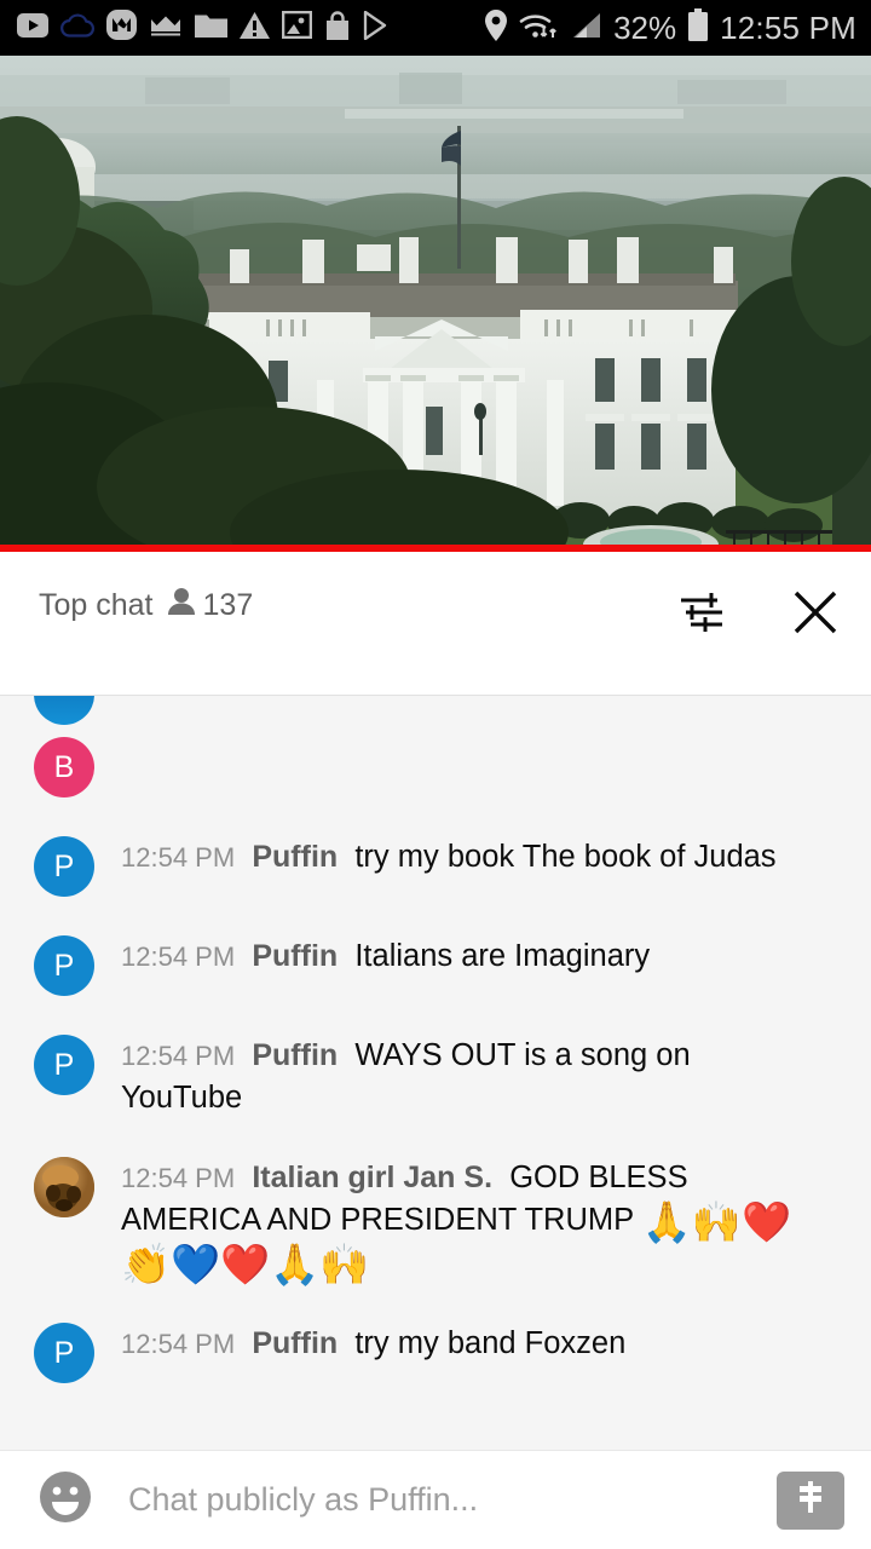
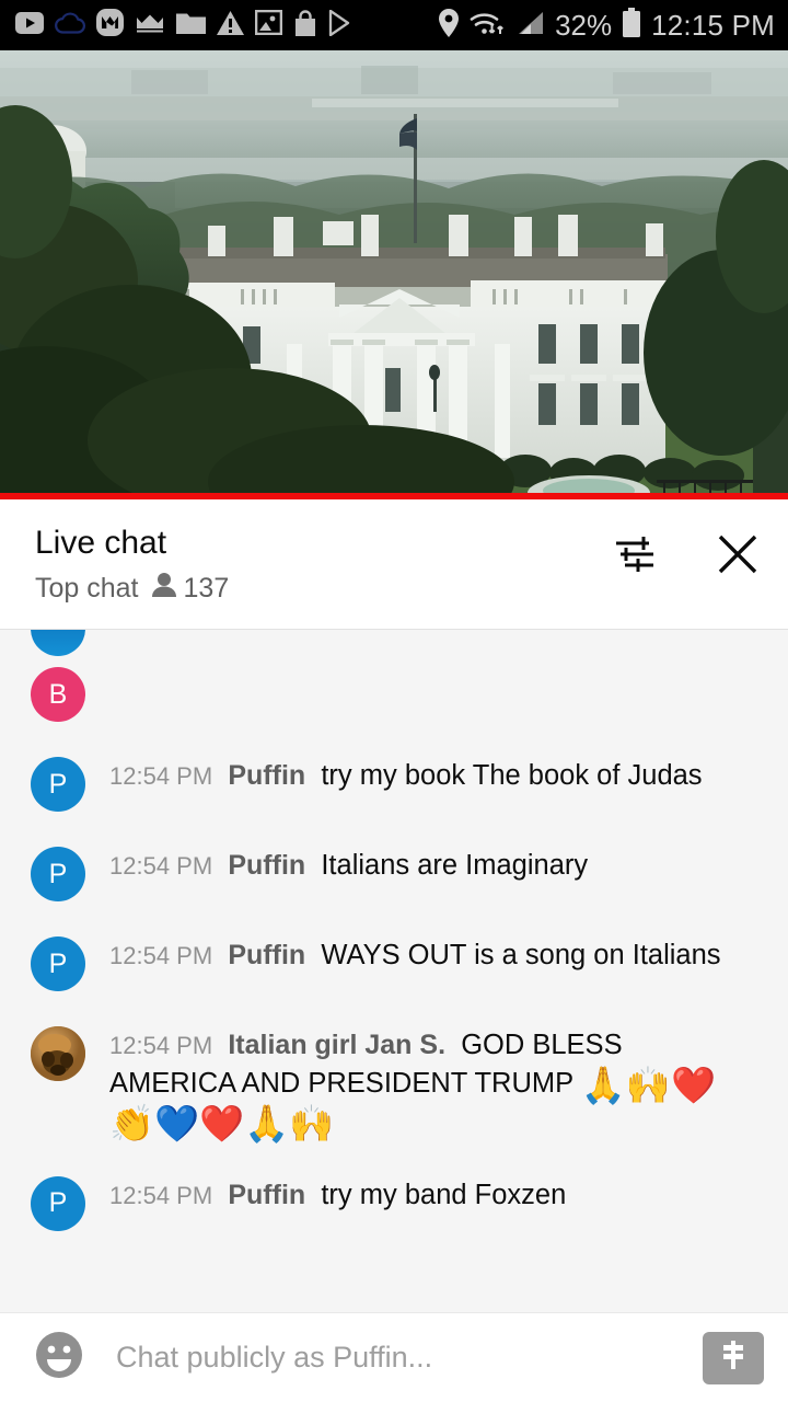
  32%
- 12:55 PM
+ 12:15 PM
+ Live chat
  Top chat
  137
  B
  P
  12:54 PM Puffin try my book The book of Judas
  P
  12:54 PM Puffin Italians are Imaginary
  P
- 12:54 PM Puffin WAYS OUT is a song on YouTube
+ 12:54 PM Puffin WAYS OUT is a song on Italians
  12:54 PM Italian girl Jan S. GOD BLESS AMERICA AND PRESIDENT TRUMP 🙏🙌❤️👏💙❤️🙏🙌
  P
  12:54 PM Puffin try my band Foxzen
  Chat publicly as Puffin...
